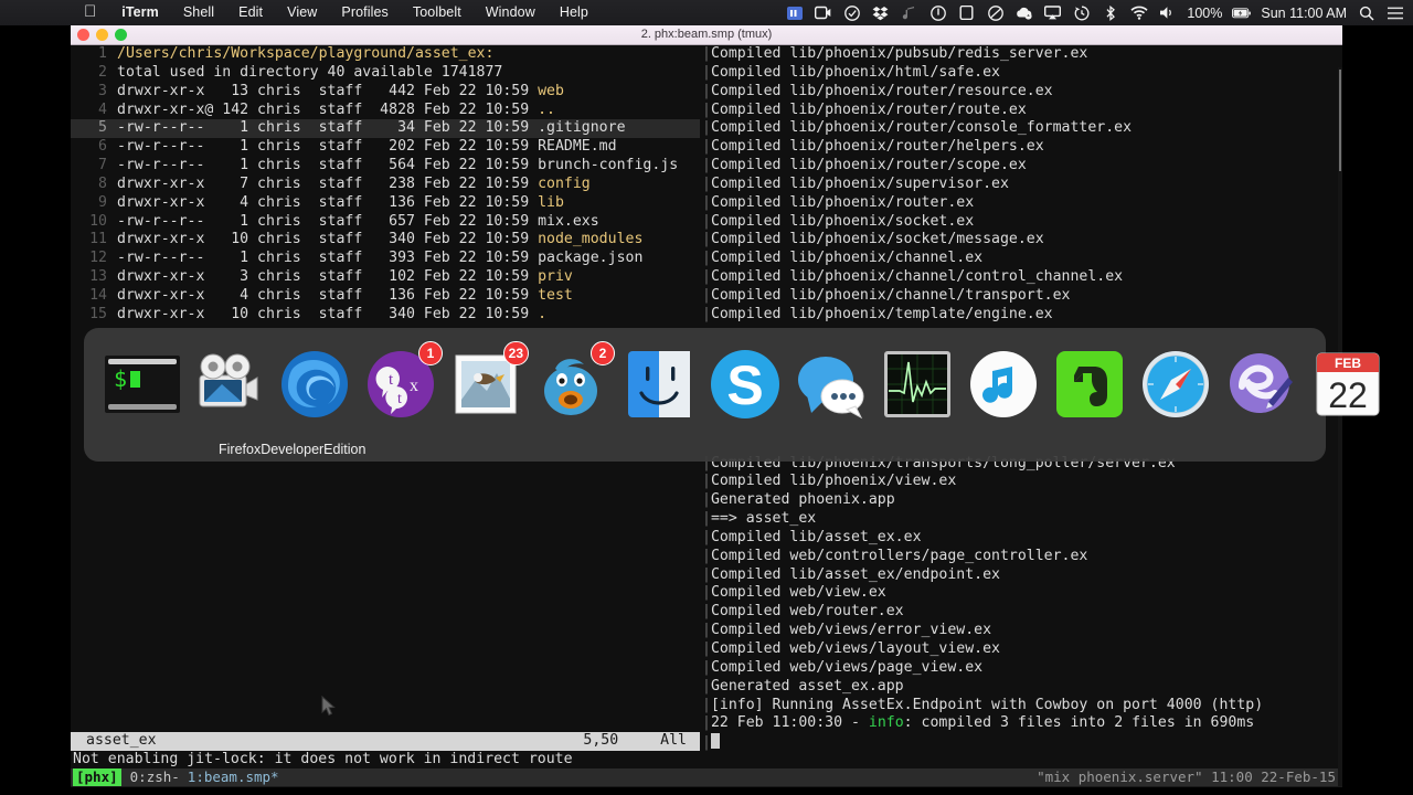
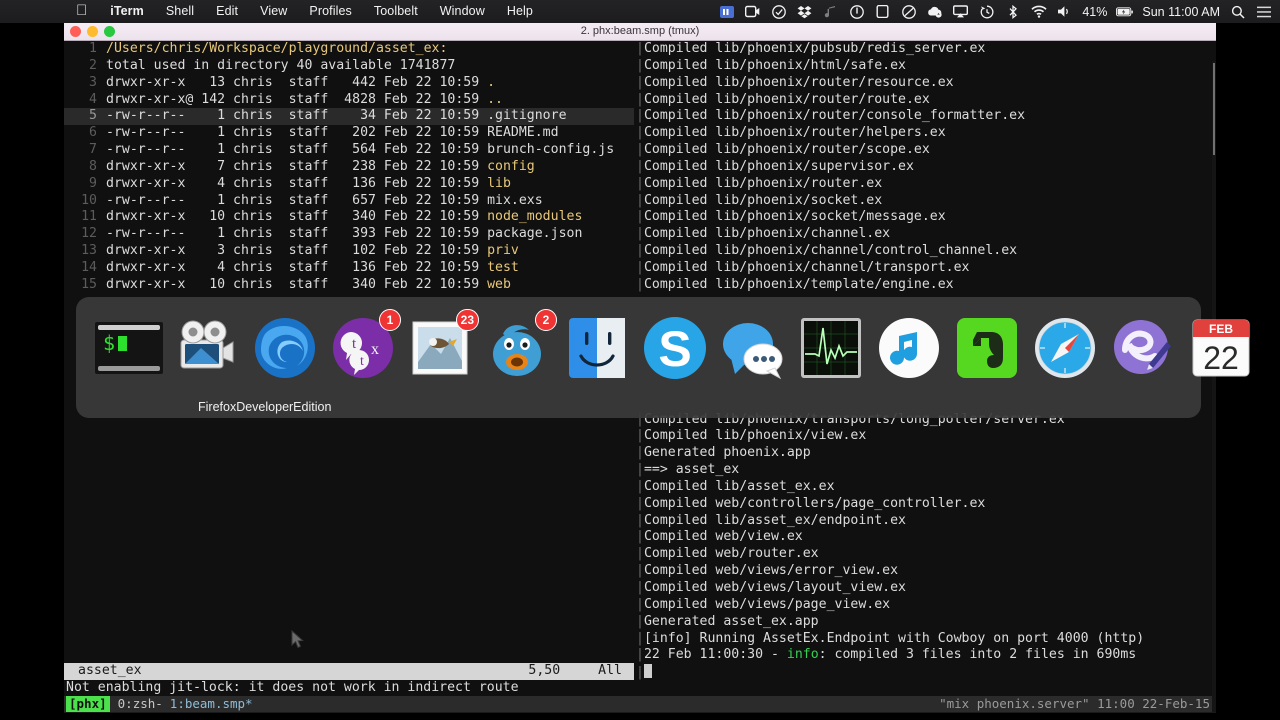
  
  iTerm
  Shell
  Edit
  View
  Profiles
  Toolbelt
  Window
  Help
- 100%
+ 41%
  Sun 11:00 AM
  2. phx:beam.smp (tmux)
  1
  /Users/chris/Workspace/playground/asset_ex:
  2
  total used in directory 40 available 1741877
  3
- drwxr-xr-x 13 chris staff 442 Feb 22 10:59 web
+ drwxr-xr-x 13 chris staff 442 Feb 22 10:59 .
  4
  drwxr-xr-x@ 142 chris staff 4828 Feb 22 10:59 ..
  5
  -rw-r--r-- 1 chris staff 34 Feb 22 10:59 .gitignore
  6
  -rw-r--r-- 1 chris staff 202 Feb 22 10:59 README.md
  7
  -rw-r--r-- 1 chris staff 564 Feb 22 10:59 brunch-config.js
  8
  drwxr-xr-x 7 chris staff 238 Feb 22 10:59 config
  9
  drwxr-xr-x 4 chris staff 136 Feb 22 10:59 lib
  10
  -rw-r--r-- 1 chris staff 657 Feb 22 10:59 mix.exs
  11
  drwxr-xr-x 10 chris staff 340 Feb 22 10:59 node_modules
  12
  -rw-r--r-- 1 chris staff 393 Feb 22 10:59 package.json
  13
  drwxr-xr-x 3 chris staff 102 Feb 22 10:59 priv
  14
  drwxr-xr-x 4 chris staff 136 Feb 22 10:59 test
  15
- drwxr-xr-x 10 chris staff 340 Feb 22 10:59 .
+ drwxr-xr-x 10 chris staff 340 Feb 22 10:59 web
  |Compiled lib/phoenix/pubsub/redis_server.ex
  |Compiled lib/phoenix/html/safe.ex
  |Compiled lib/phoenix/router/resource.ex
  |Compiled lib/phoenix/router/route.ex
  |Compiled lib/phoenix/router/console_formatter.ex
  |Compiled lib/phoenix/router/helpers.ex
  |Compiled lib/phoenix/router/scope.ex
  |Compiled lib/phoenix/supervisor.ex
  |Compiled lib/phoenix/router.ex
  |Compiled lib/phoenix/socket.ex
  |Compiled lib/phoenix/socket/message.ex
  |Compiled lib/phoenix/channel.ex
  |Compiled lib/phoenix/channel/control_channel.ex
  |Compiled lib/phoenix/channel/transport.ex
  |Compiled lib/phoenix/template/engine.ex
  |Compiled lib/phoenix/transports/long_poller/server.ex
  |Compiled lib/phoenix/view.ex
  |Generated phoenix.app
  |==> asset_ex
  |Compiled lib/asset_ex.ex
  |Compiled web/controllers/page_controller.ex
  |Compiled lib/asset_ex/endpoint.ex
  |Compiled web/view.ex
  |Compiled web/router.ex
  |Compiled web/views/error_view.ex
  |Compiled web/views/layout_view.ex
  |Compiled web/views/page_view.ex
  |Generated asset_ex.app
  |[info] Running AssetEx.Endpoint with Cowboy on port 4000 (http)
  |22 Feb 11:00:30 - info: compiled 3 files into 2 files in 690ms
  |
  asset_ex
  5,50
  All
  Not enabling jit-lock: it does not work in indirect route
  [phx]
  0:zsh-
  1:beam.smp*
  "mix phoenix.server" 11:00 22-Feb-15
  $
  t
  t
  x
  1
  23
  2
  S
  FEB
  22
  FirefoxDeveloperEdition
